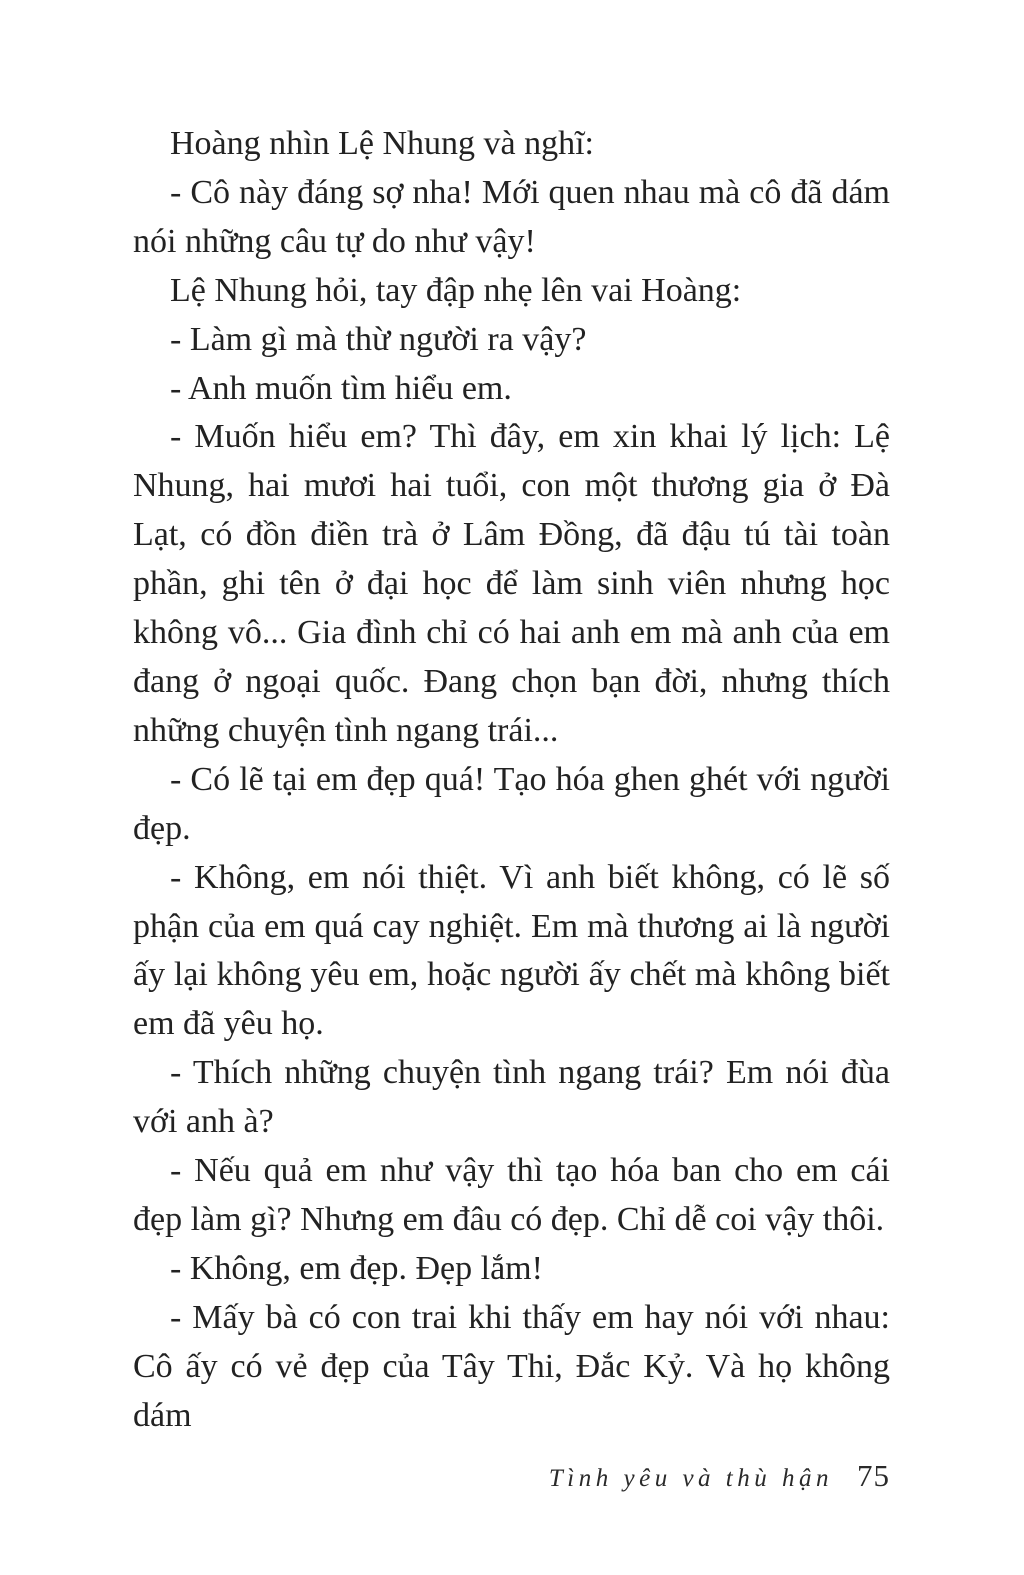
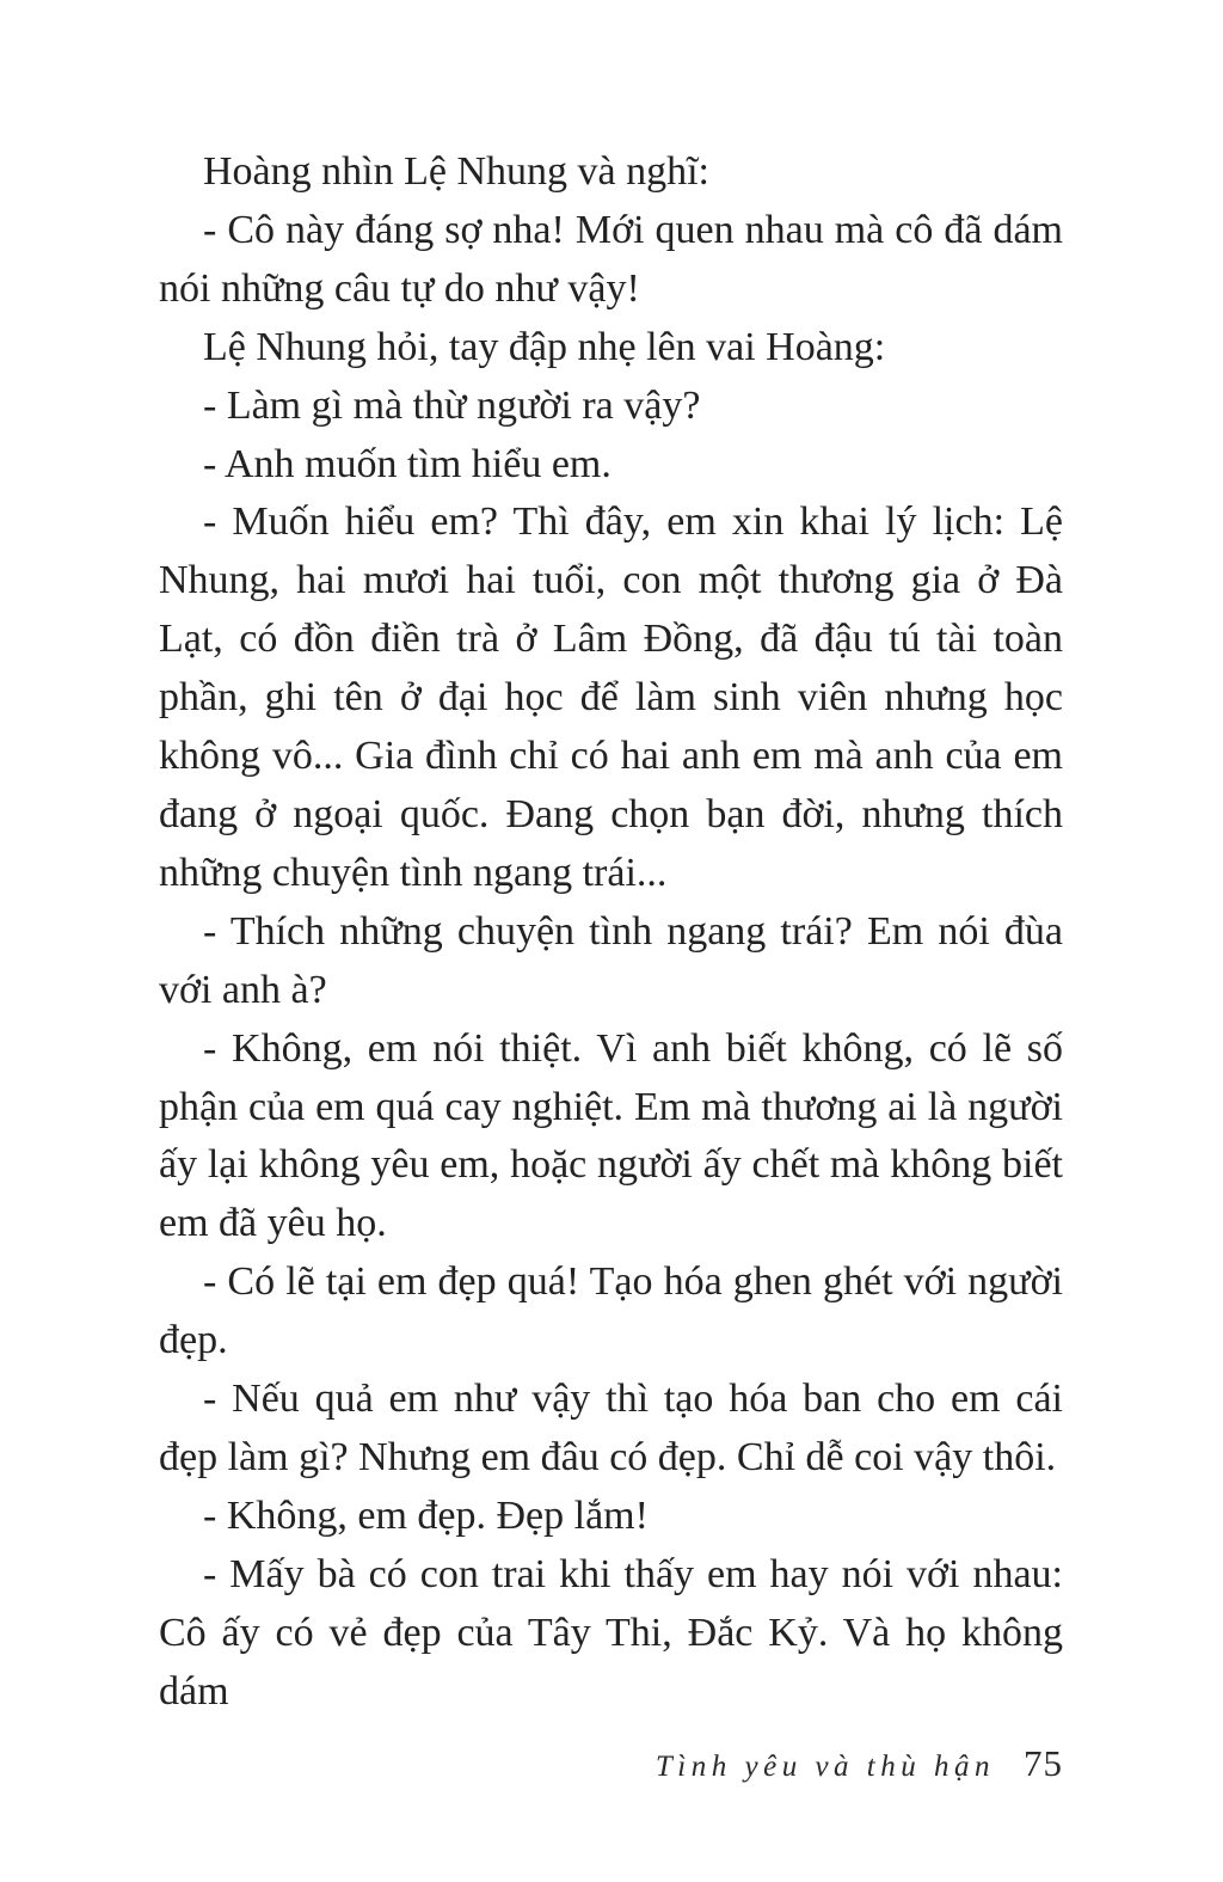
  Hoàng nhìn Lệ Nhung và nghĩ:
  - Cô này đáng sợ nha! Mới quen nhau mà cô đã dám nói những câu tự do như vậy!
  Lệ Nhung hỏi, tay đập nhẹ lên vai Hoàng:
  - Làm gì mà thừ người ra vậy?
  - Anh muốn tìm hiểu em.
  - Muốn hiểu em? Thì đây, em xin khai lý lịch: Lệ Nhung, hai mươi hai tuổi, con một thương gia ở Đà Lạt, có đồn điền trà ở Lâm Đồng, đã đậu tú tài toàn phần, ghi tên ở đại học để làm sinh viên nhưng học không vô... Gia đình chỉ có hai anh em mà anh của em đang ở ngoại quốc. Đang chọn bạn đời, nhưng thích những chuyện tình ngang trái...
- - Có lẽ tại em đẹp quá! Tạo hóa ghen ghét với người đẹp.
+ - Thích những chuyện tình ngang trái? Em nói đùa với anh à?
  - Không, em nói thiệt. Vì anh biết không, có lẽ số phận của em quá cay nghiệt. Em mà thương ai là người ấy lại không yêu em, hoặc người ấy chết mà không biết em đã yêu họ.
- - Thích những chuyện tình ngang trái? Em nói đùa với anh à?
+ - Có lẽ tại em đẹp quá! Tạo hóa ghen ghét với người đẹp.
  - Nếu quả em như vậy thì tạo hóa ban cho em cái đẹp làm gì? Nhưng em đâu có đẹp. Chỉ dễ coi vậy thôi.
  - Không, em đẹp. Đẹp lắm!
  - Mấy bà có con trai khi thấy em hay nói với nhau: Cô ấy có vẻ đẹp của Tây Thi, Đắc Kỷ. Và họ không dám
  Tình yêu và thù hận
  75
